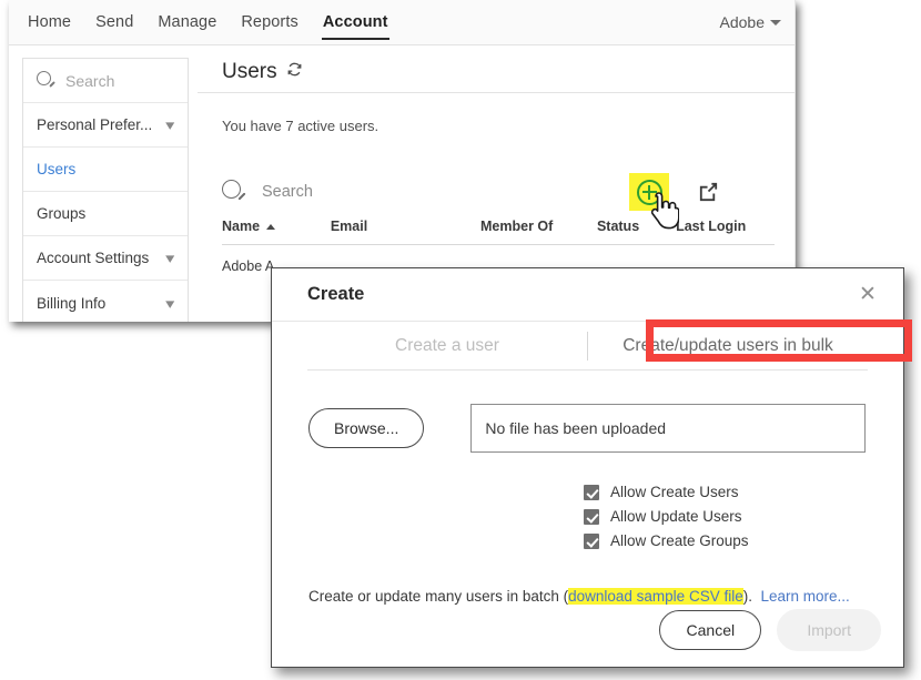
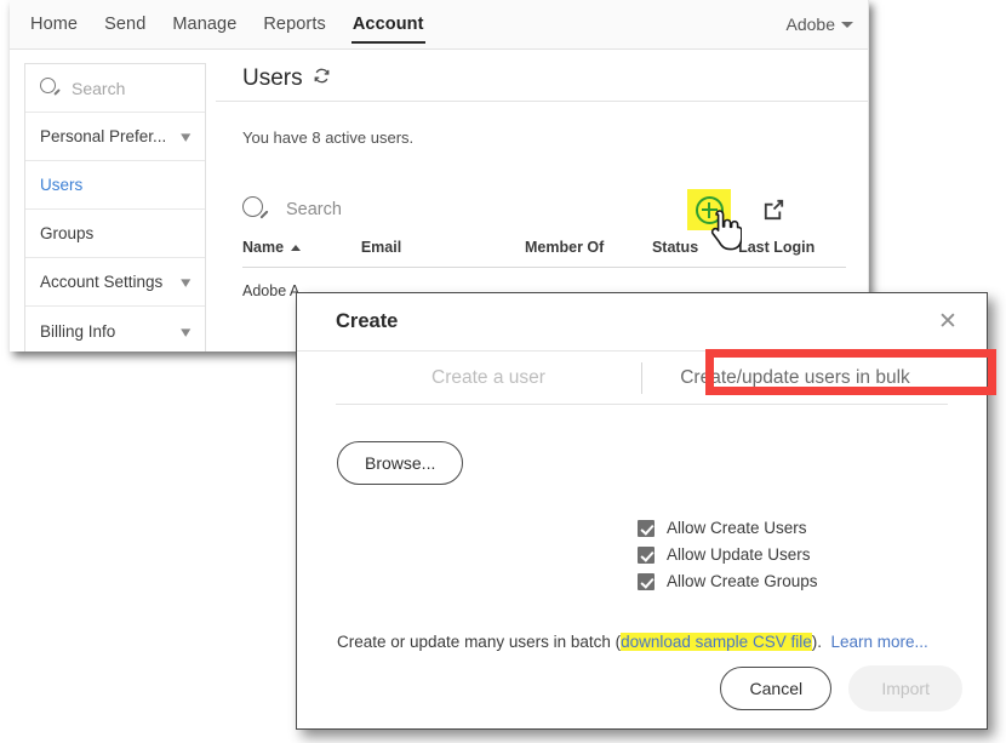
  Home
  Send
  Manage
  Reports
  Account
  Adobe
  Search
  Personal Prefer...
  ▾
  Users
  Groups
  Account Settings
  ▾
  Billing Info
  ▾
  Users
- You have 7 active users.
+ You have 8 active users.
  Search
  Name
  Email
  Member Of
  Status
  Last Login
  Adobe A
  Create
  ✕
  Create a user
  Create/update users in bulk
  Browse...
- No file has been uploaded
  Allow Create Users
  Allow Update Users
  Allow Create Groups
  Create or update many users in batch (download sample CSV file). Learn more...
  Cancel
  Import
